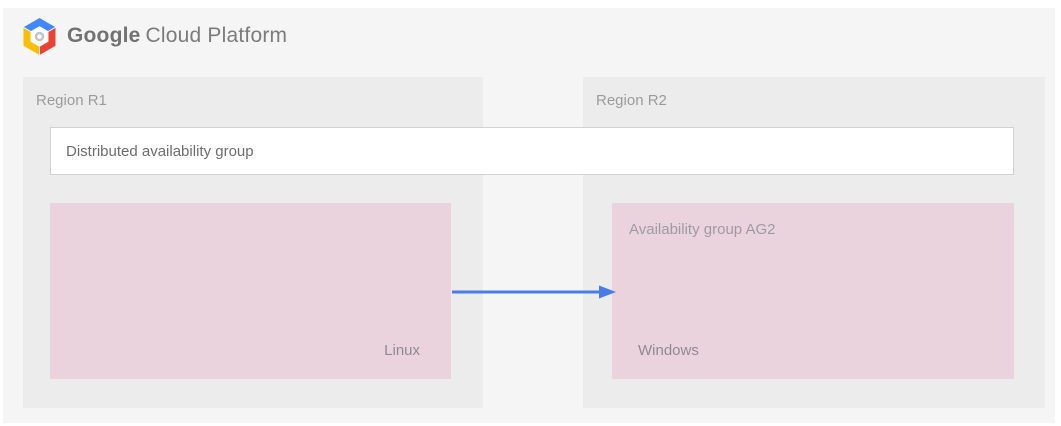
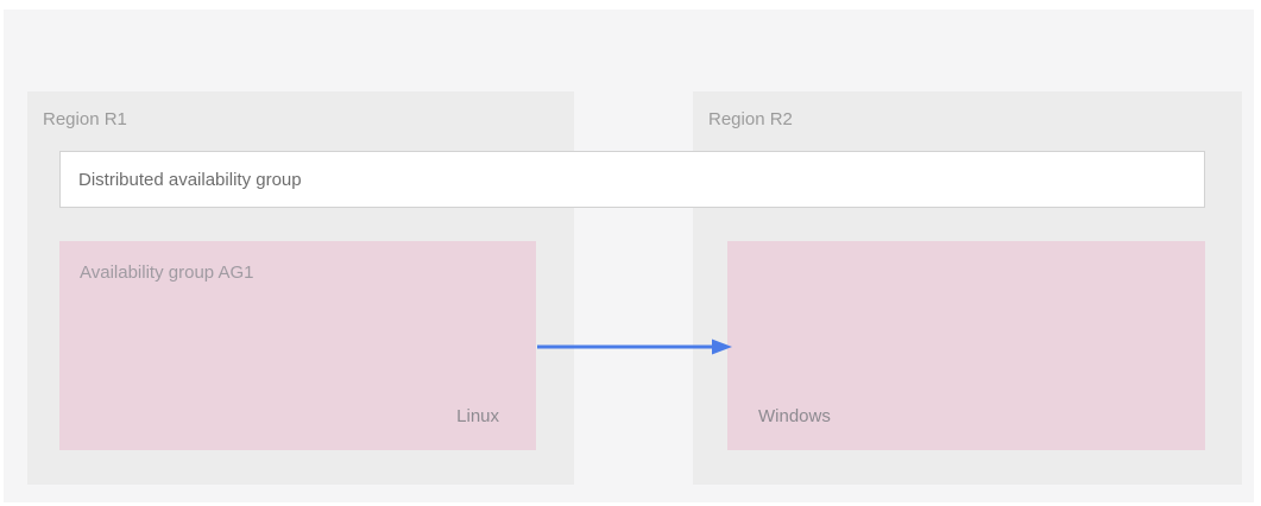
- Google Cloud Platform
  Region R1
  Region R2
  Distributed availability group
+ Availability group AG1
  Linux
- Availability group AG2
  Windows
